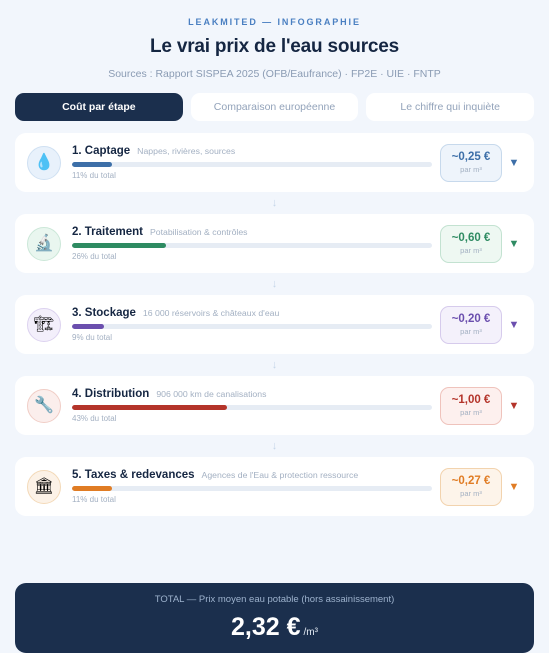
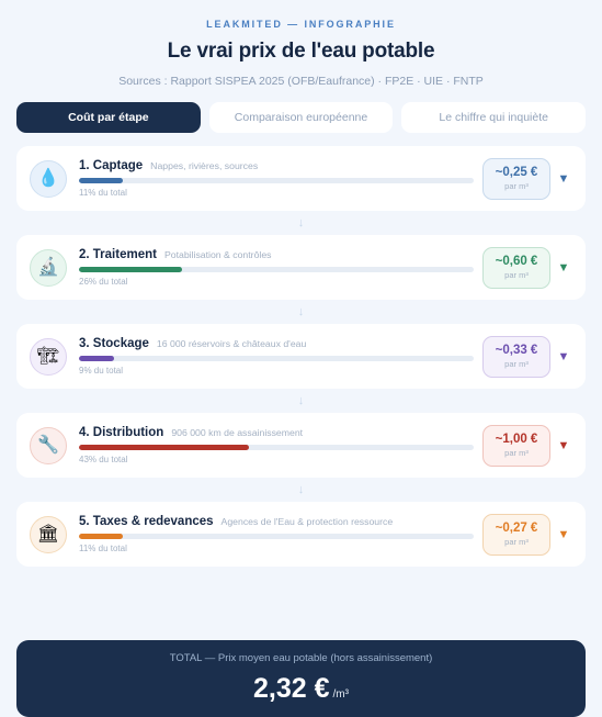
  LEAKMITED — INFOGRAPHIE
- Le vrai prix de l'eau sources
+ Le vrai prix de l'eau potable
  Sources : Rapport SISPEA 2025 (OFB/Eaufrance) · FP2E · UIE · FNTP
  Coût par étape
  Comparaison européenne
  Le chiffre qui inquiète
  💧
  1. Captage
  Nappes, rivières, sources
  11% du total
  ~0,25 €
  par m³
  ▼
  ↓
  🔬
  2. Traitement
  Potabilisation & contrôles
  26% du total
  ~0,60 €
  par m³
  ▼
  ↓
  🏗
  3. Stockage
  16 000 réservoirs & châteaux d'eau
  9% du total
- ~0,20 €
+ ~0,33 €
  par m³
  ▼
  ↓
  🔧
  4. Distribution
- 906 000 km de canalisations
+ 906 000 km de assainissement
  43% du total
  ~1,00 €
  par m³
  ▼
  ↓
  🏛
  5. Taxes & redevances
  Agences de l'Eau & protection ressource
  11% du total
  ~0,27 €
  par m³
  ▼
  TOTAL — Prix moyen eau potable (hors assainissement)
  2,32 €
  /m³
